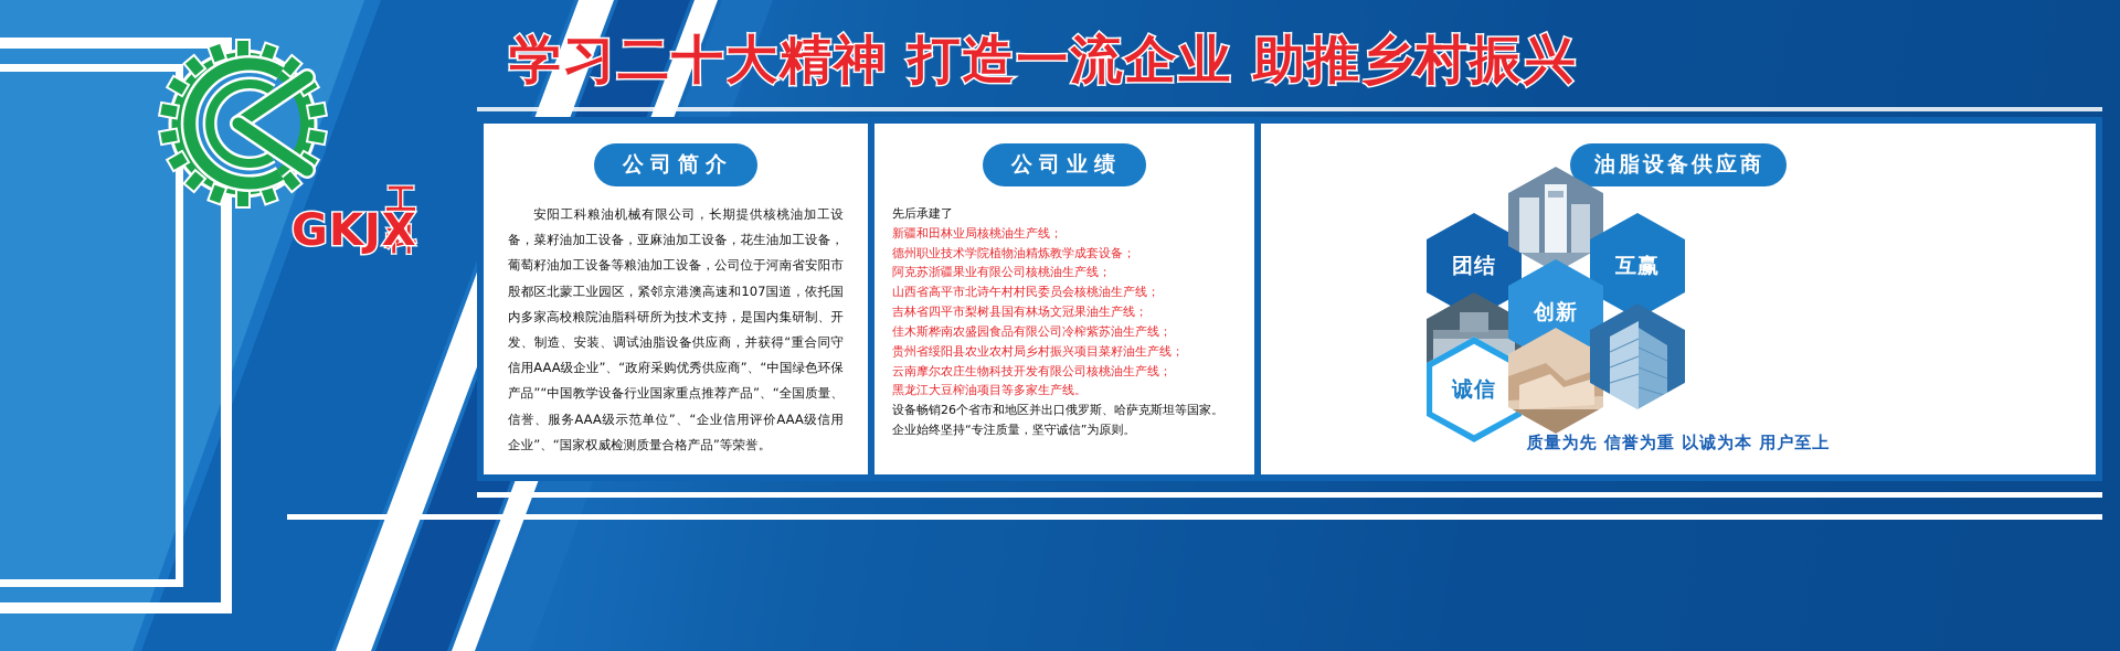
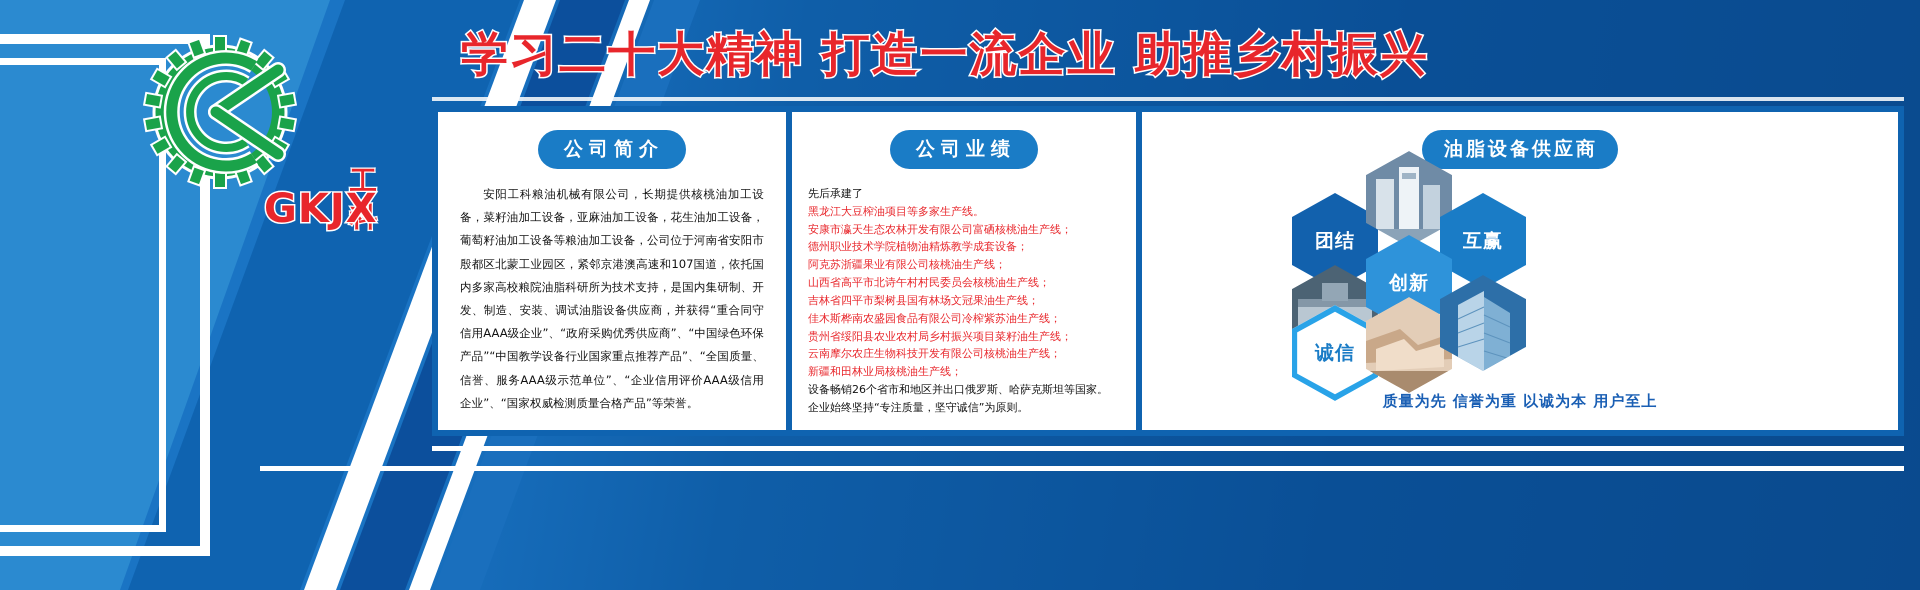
  工科
  GKJX
  学习二十大精神 打造一流企业 助推乡村振兴
  公司简介
  安阳工科粮油机械有限公司，长期提供核桃油加工设备，菜籽油加工设备，亚麻油加工设备，花生油加工设备，葡萄籽油加工设备等粮油加工设备，公司位于河南省安阳市殷都区北蒙工业园区，紧邻京港澳高速和107国道，依托国内多家高校粮院油脂科研所为技术支持，是国内集研制、开发、制造、安装、调试油脂设备供应商，并获得“重合同守信用AAA级企业”、“政府采购优秀供应商”、“中国绿色环保产品”“中国教学设备行业国家重点推荐产品”、“全国质量、信誉、服务AAA级示范单位”、“企业信用评价AAA级信用企业”、“国家权威检测质量合格产品”等荣誉。
  公司业绩
  先后承建了
- 新疆和田林业局核桃油生产线；
+ 黑龙江大豆榨油项目等多家生产线。
+ 安康市瀛天生态农林开发有限公司富硒核桃油生产线；
  德州职业技术学院植物油精炼教学成套设备；
  阿克苏浙疆果业有限公司核桃油生产线；
  山西省高平市北诗午村村民委员会核桃油生产线；
  吉林省四平市梨树县国有林场文冠果油生产线；
  佳木斯桦南农盛园食品有限公司冷榨紫苏油生产线；
  贵州省绥阳县农业农村局乡村振兴项目菜籽油生产线；
  云南摩尔农庄生物科技开发有限公司核桃油生产线；
- 黑龙江大豆榨油项目等多家生产线。
+ 新疆和田林业局核桃油生产线；
  设备畅销26个省市和地区并出口俄罗斯、哈萨克斯坦等国家。
  企业始终坚持“专注质量，坚守诚信”为原则。
  油脂设备供应商
  团结
  互赢
  创新
  诚信
  质量为先 信誉为重 以诚为本 用户至上
